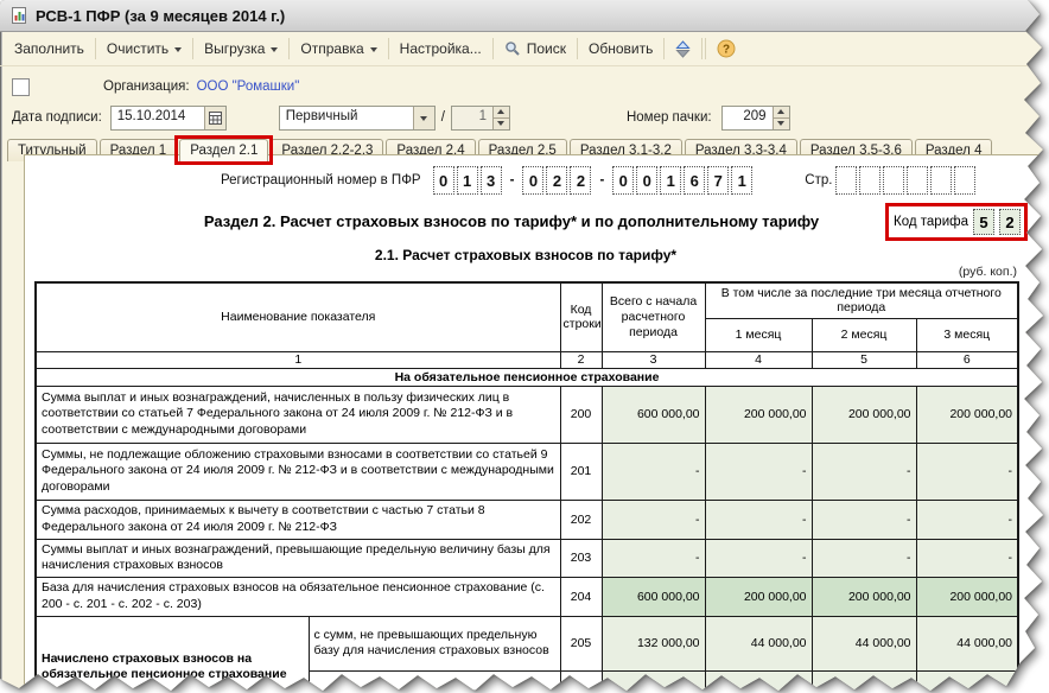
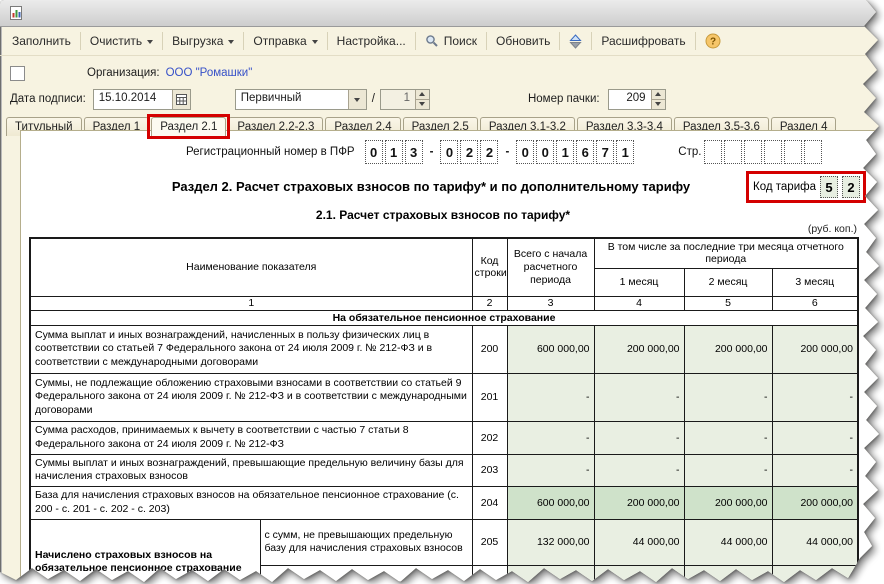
- РСВ-1 ПФР (за 9 месяцев 2014 г.)
  Заполнить
  Очистить
  Выгрузка
  Отправка
  Настройка...
  Поиск
  Обновить
+ Расшифровать
  ?
  Организация:
  ООО "Ромашки"
  Дата подписи:
  15.10.2014
  Первичный
  /
  1
  Номер пачки:
  209
  Титульный
  Раздел 1
  Раздел 2.1
  Раздел 2.2-2.3
  Раздел 2.4
  Раздел 2.5
  Раздел 3.1-3.2
  Раздел 3.3-3.4
  Раздел 3.5-3.6
  Раздел 4
  Регистрационный номер в ПФР
  0
  1
  3
  -
  0
  2
  2
  -
  0
  0
  1
  6
  7
  1
  Стр.
  Раздел 2. Расчет страховых взносов по тарифу* и по дополнительному тарифу
  Код тарифа
  5
  2
  2.1. Расчет страховых взносов по тарифу*
  (руб. коп.)
  Наименование показателя	Код строки	Всего с начала расчетного периода	В том числе за последние три месяца отчетного периода
  1 месяц	2 месяц	3 месяц
  1	2	3	4	5	6
  На обязательное пенсионное страхование
  Сумма выплат и иных вознаграждений, начисленных в пользу физических лиц в соответствии со статьей 7 Федерального закона от 24 июля 2009 г. № 212-ФЗ и в соответствии с международными договорами	200	600 000,00	200 000,00	200 000,00	200 000,00
  Суммы, не подлежащие обложению страховыми взносами в соответствии со статьей 9 Федерального закона от 24 июля 2009 г. № 212-ФЗ и в соответствии с международными договорами	201	-	-	-	-
  Сумма расходов, принимаемых к вычету в соответствии с частью 7 статьи 8 Федерального закона от 24 июля 2009 г. № 212-ФЗ	202	-	-	-	-
  Суммы выплат и иных вознаграждений, превышающие предельную величину базы для начисления страховых взносов	203	-	-	-	-
  База для начисления страховых взносов на обязательное пенсионное страхование (с. 200 - с. 201 - с. 202 - с. 203)	204	600 000,00	200 000,00	200 000,00	200 000,00
  Начислено страховых взносов на обязательное пенсионное страхование	с сумм, не превышающих предельную базу для начисления страховых взносов	205	132 000,00	44 000,00	44 000,00	44 000,00
